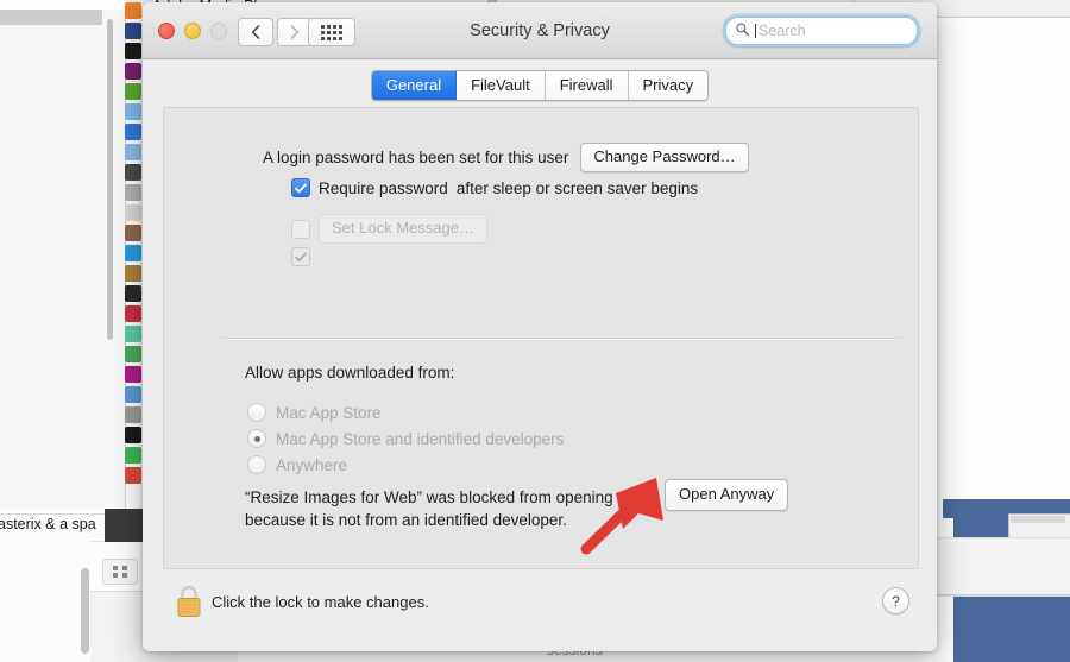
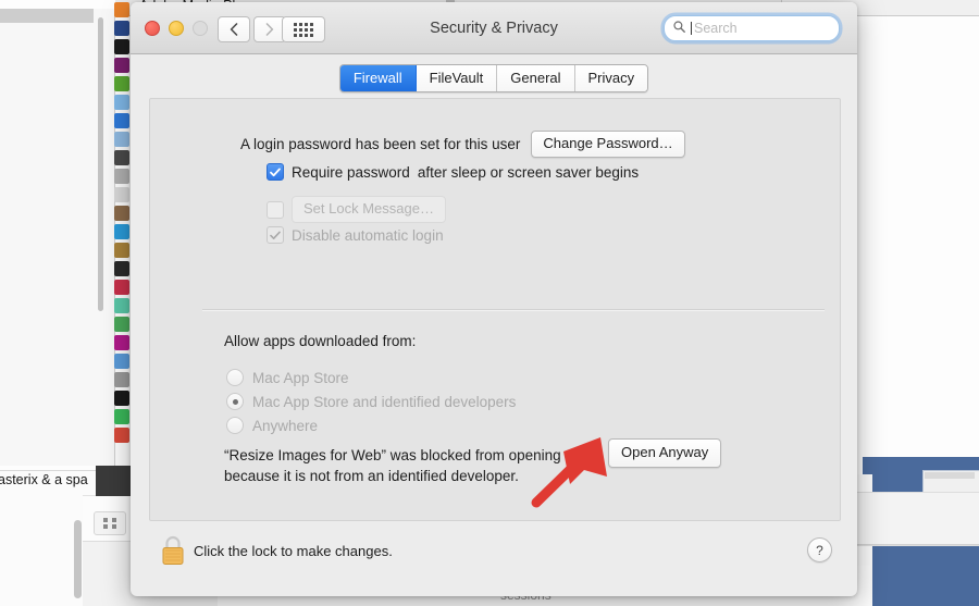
  asterix & a spa
  Security & Privacy
  Search
- General
+ Firewall
  FileVault
- Firewall
+ General
  Privacy
  A login password has been set for this user
  Change Password…
  Require password
  after sleep or screen saver begins
  Set Lock Message…
+ Disable automatic login
  Allow apps downloaded from:
  Mac App Store
  Mac App Store and identified developers
  Anywhere
  “Resize Images for Web” was blocked from opening
  because it is not from an identified developer.
  Open Anyway
  Click the lock to make changes.
  ?
